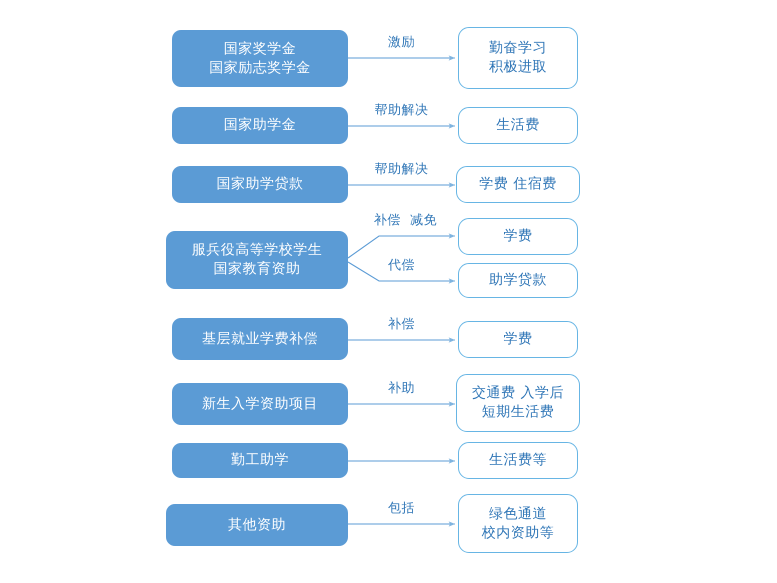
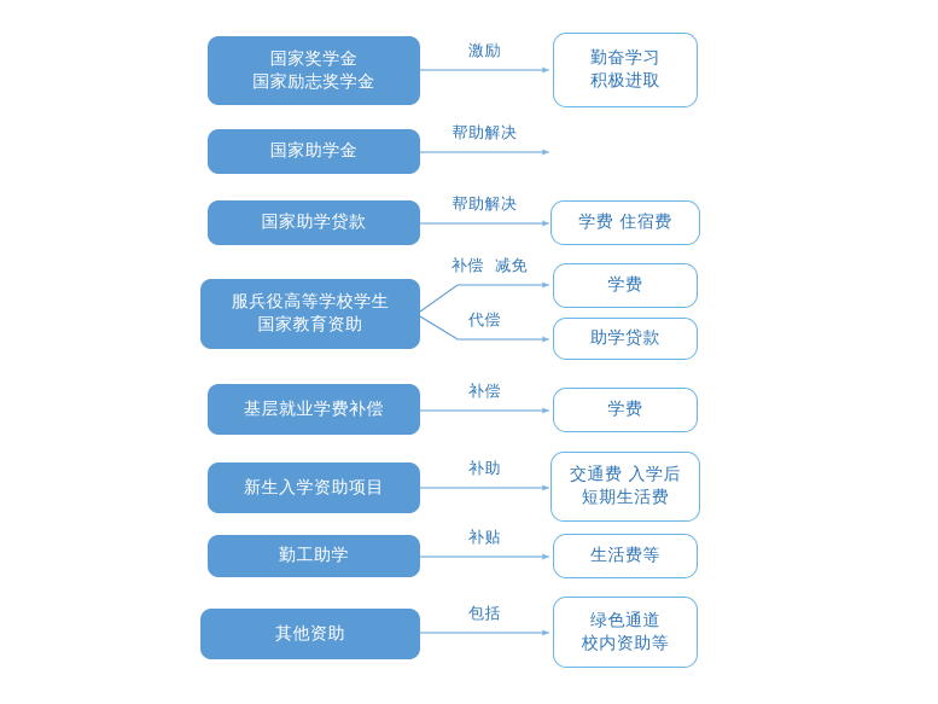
  国家奖学金
  国家励志奖学金
  国家助学金
  国家助学贷款
  服兵役高等学校学生
  国家教育资助
  基层就业学费补偿
  新生入学资助项目
  勤工助学
  其他资助
  勤奋学习
  积极进取
- 生活费
  学费 住宿费
  学费
  助学贷款
  学费
  交通费 入学后
  短期生活费
  生活费等
  绿色通道
  校内资助等
  激励
  帮助解决
  帮助解决
  补偿 减免
  代偿
  补偿
  补助
+ 补贴
  包括
